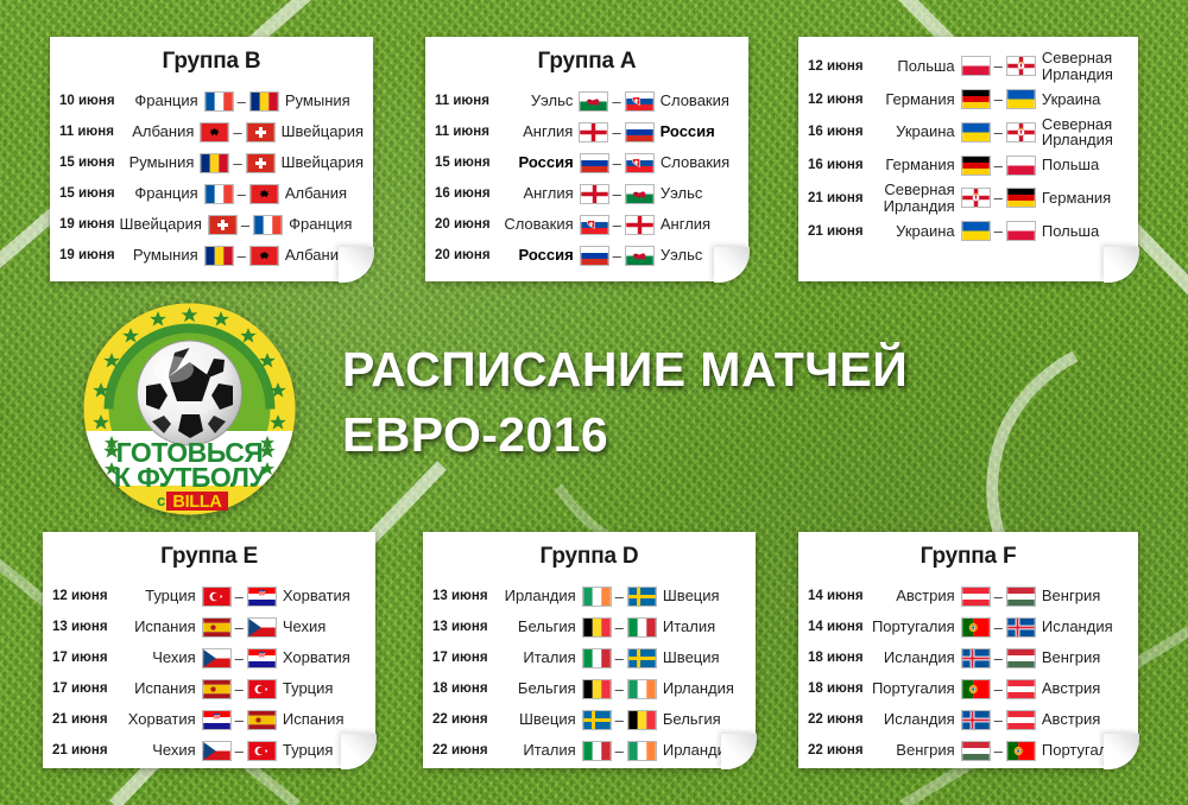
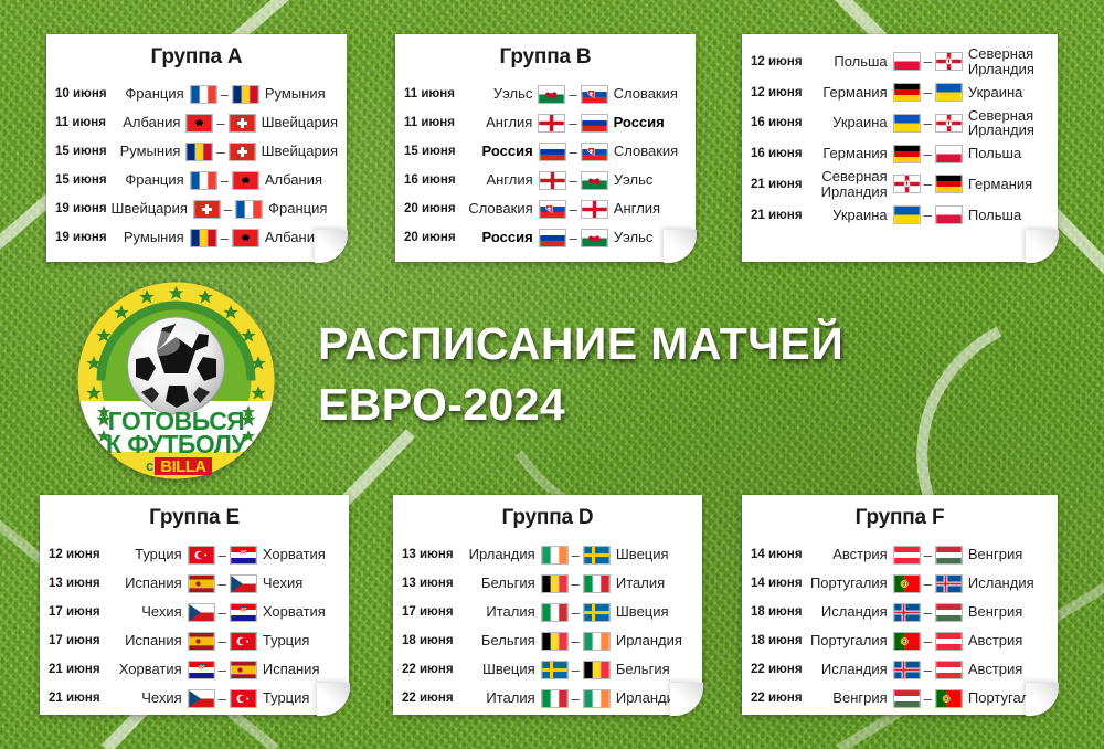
- Группа B
+ Группа A
  10 июня
  Франция
  –
  Румыния
  11 июня
  Албания
  –
  Швейцария
  15 июня
  Румыния
  –
  Швейцария
  15 июня
  Франция
  –
  Албания
  19 июня
  Швейцария
  –
  Франция
  19 июня
  Румыния
  –
  Албани
- Группа A
+ Группа B
  11 июня
  Уэльс
  –
  Словакия
  11 июня
  Англия
  –
  Россия
  15 июня
  Россия
  –
  Словакия
  16 июня
  Англия
  –
  Уэльс
  20 июня
  Словакия
  –
  Англия
  20 июня
  Россия
  –
  Уэльс
  12 июня
  Польша
  –
  Северная Ирландия
  12 июня
  Германия
  –
  Украина
  16 июня
  Украина
  –
  Северная Ирландия
  16 июня
  Германия
  –
  Польша
  21 июня
  Северная Ирландия
  –
  Германия
  21 июня
  Украина
  –
  Польша
  Группа E
  12 июня
  Турция
  –
  Хорватия
  13 июня
  Испания
  –
  Чехия
  17 июня
  Чехия
  –
  Хорватия
  17 июня
  Испания
  –
  Турция
  21 июня
  Хорватия
  –
  Испания
  21 июня
  Чехия
  –
  Турция
  Группа D
  13 июня
  Ирландия
  –
  Швеция
  13 июня
  Бельгия
  –
  Италия
  17 июня
  Италия
  –
  Швеция
  18 июня
  Бельгия
  –
  Ирландия
  22 июня
  Швеция
  –
  Бельгия
  22 июня
  Италия
  –
  Ирланд
  Группа F
  14 июня
  Австрия
  –
  Венгрия
  14 июня
  Португалия
  –
  Исландия
  18 июня
  Исландия
  –
  Венгрия
  18 июня
  Португалия
  –
  Австрия
  22 июня
  Исландия
  –
  Австрия
  22 июня
  Венгрия
  –
  Португа
  РАСПИСАНИЕ МАТЧЕЙ
- ЕВРО-2016
+ ЕВРО-2024
  ГОТОВЬСЯ
  К ФУТБОЛУ
  с
  BILLA
